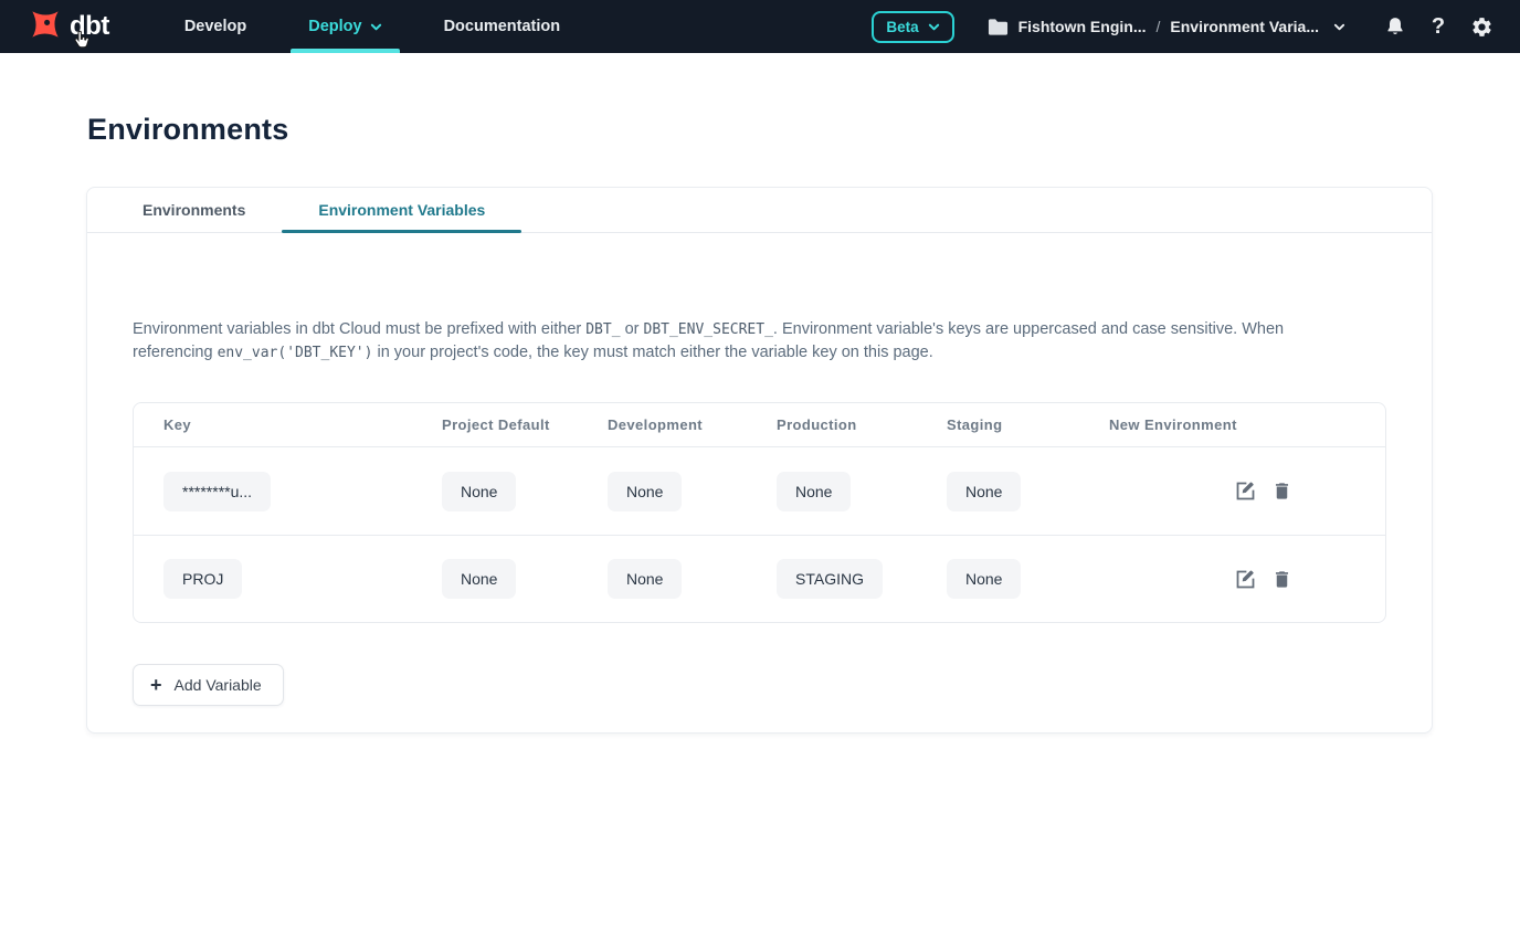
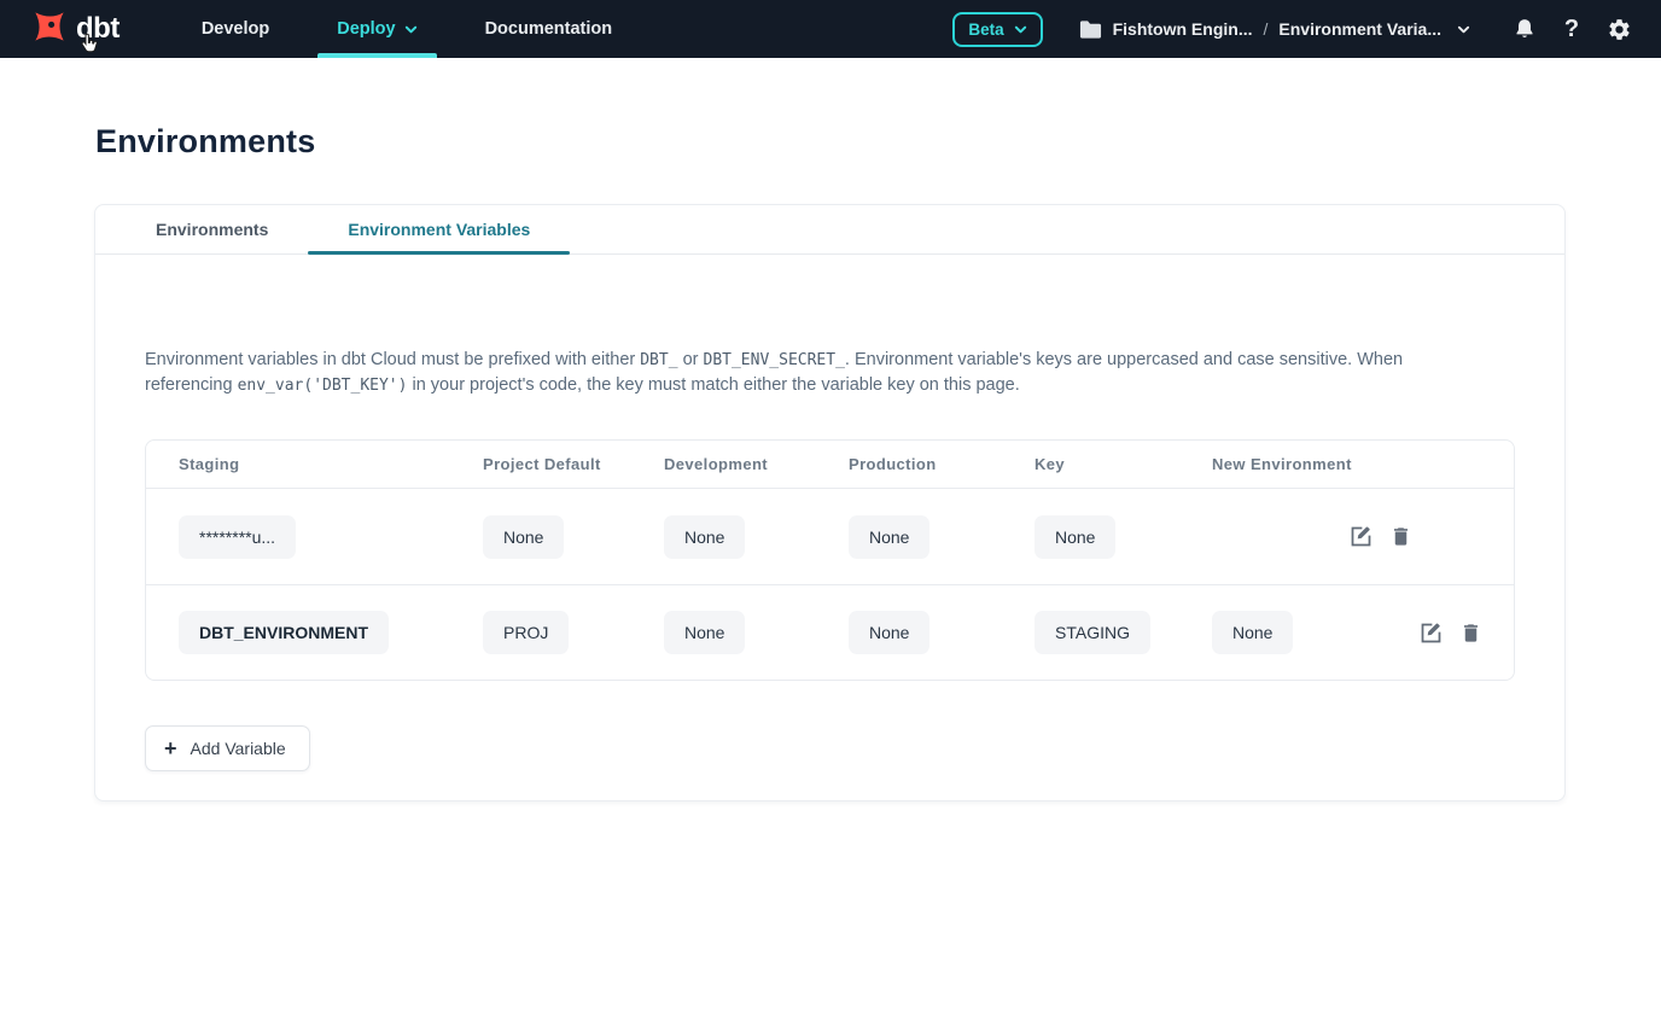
  dbt
  Develop
  Deploy
  Documentation
  Beta
  Fishtown Engin...
  /
  Environment Varia...
  ?
  Environments
  Environments
  Environment Variables
  Environment variables in dbt Cloud must be prefixed with either DBT_ or DBT_ENV_SECRET_. Environment variable's keys are uppercased and case sensitive. When referencing env_var('DBT_KEY') in your project's code, the key must match either the variable key on this page.
- Key
+ Staging
  Project Default
  Development
  Production
- Staging
+ Key
  New Environment
  ********u...
  None
  None
  None
  None
+ DBT_ENVIRONMENT
  PROJ
  None
  None
  STAGING
  None
  +
  Add Variable
